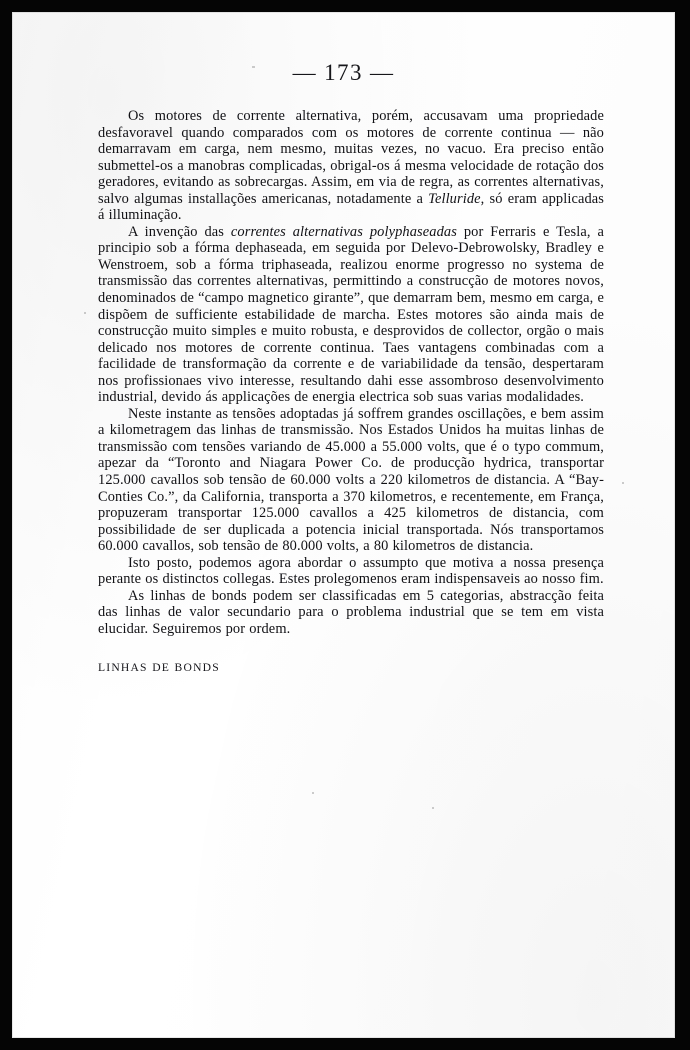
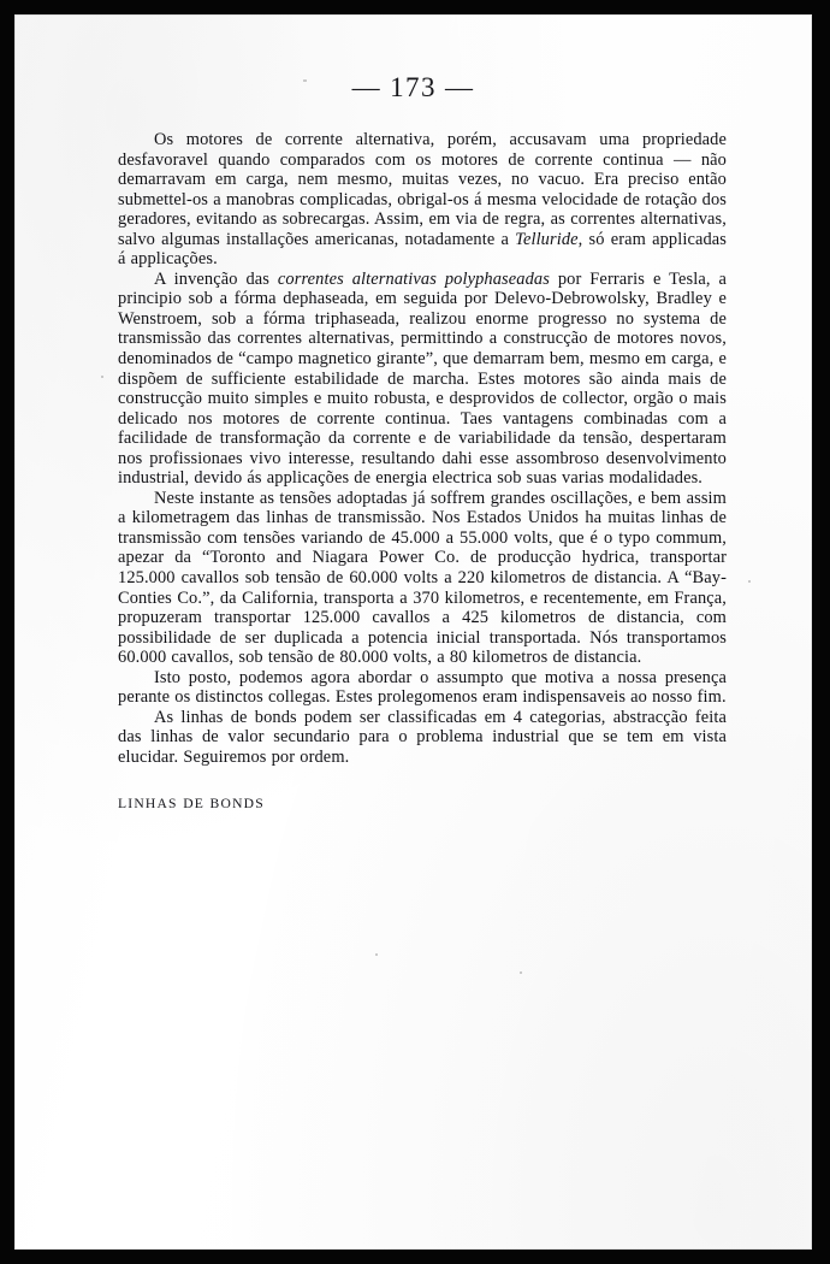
  — 173 —
- Os motores de corrente alternativa, porém, accusavam uma propriedade desfavoravel quando comparados com os motores de corrente continua — não demarravam em carga, nem mesmo, muitas vezes, no vacuo. Era preciso então submettel-os a manobras complicadas, obrigal-os á mesma velocidade de rotação dos geradores, evitando as sobrecargas. Assim, em via de regra, as correntes alternativas, salvo algumas installações americanas, notadamente a Telluride, só eram applicadas á illuminação.
+ Os motores de corrente alternativa, porém, accusavam uma propriedade desfavoravel quando comparados com os motores de corrente continua — não demarravam em carga, nem mesmo, muitas vezes, no vacuo. Era preciso então submettel-os a manobras complicadas, obrigal-os á mesma velocidade de rotação dos geradores, evitando as sobrecargas. Assim, em via de regra, as correntes alternativas, salvo algumas installações americanas, notadamente a Telluride, só eram applicadas á applicações.
  A invenção das correntes alternativas polyphaseadas por Ferraris e Tesla, a principio sob a fórma dephaseada, em seguida por Delevo-Debrowolsky, Bradley e Wenstroem, sob a fórma triphaseada, realizou enorme progresso no systema de transmissão das correntes alternativas, permittindo a construcção de motores novos, denominados de “campo magnetico girante”, que demarram bem, mesmo em carga, e dispõem de sufficiente estabilidade de marcha. Estes motores são ainda mais de construcção muito simples e muito robusta, e desprovidos de collector, orgão o mais delicado nos motores de corrente continua. Taes vantagens combinadas com a facilidade de transformação da corrente e de variabilidade da tensão, despertaram nos profissionaes vivo interesse, resultando dahi esse assombroso desenvolvimento industrial, devido ás applicações de energia electrica sob suas varias modalidades.
  Neste instante as tensões adoptadas já soffrem grandes oscillações, e bem assim a kilometragem das linhas de transmissão. Nos Estados Unidos ha muitas linhas de transmissão com tensões variando de 45.000 a 55.000 volts, que é o typo commum, apezar da “Toronto and Niagara Power Co. de producção hydrica, transportar 125.000 cavallos sob tensão de 60.000 volts a 220 kilometros de distancia. A “Bay-Conties Co.”, da California, transporta a 370 kilometros, e recentemente, em França, propuzeram transportar 125.000 cavallos a 425 kilometros de distancia, com possibilidade de ser duplicada a potencia inicial transportada. Nós transportamos 60.000 cavallos, sob tensão de 80.000 volts, a 80 kilometros de distancia.
  Isto posto, podemos agora abordar o assumpto que motiva a nossa presença perante os distinctos collegas. Estes prolegomenos eram indispensaveis ao nosso fim.
- As linhas de bonds podem ser classificadas em 5 categorias, abstracção feita das linhas de valor secundario para o problema industrial que se tem em vista elucidar. Seguiremos por ordem.
+ As linhas de bonds podem ser classificadas em 4 categorias, abstracção feita das linhas de valor secundario para o problema industrial que se tem em vista elucidar. Seguiremos por ordem.
  LINHAS DE BONDS
